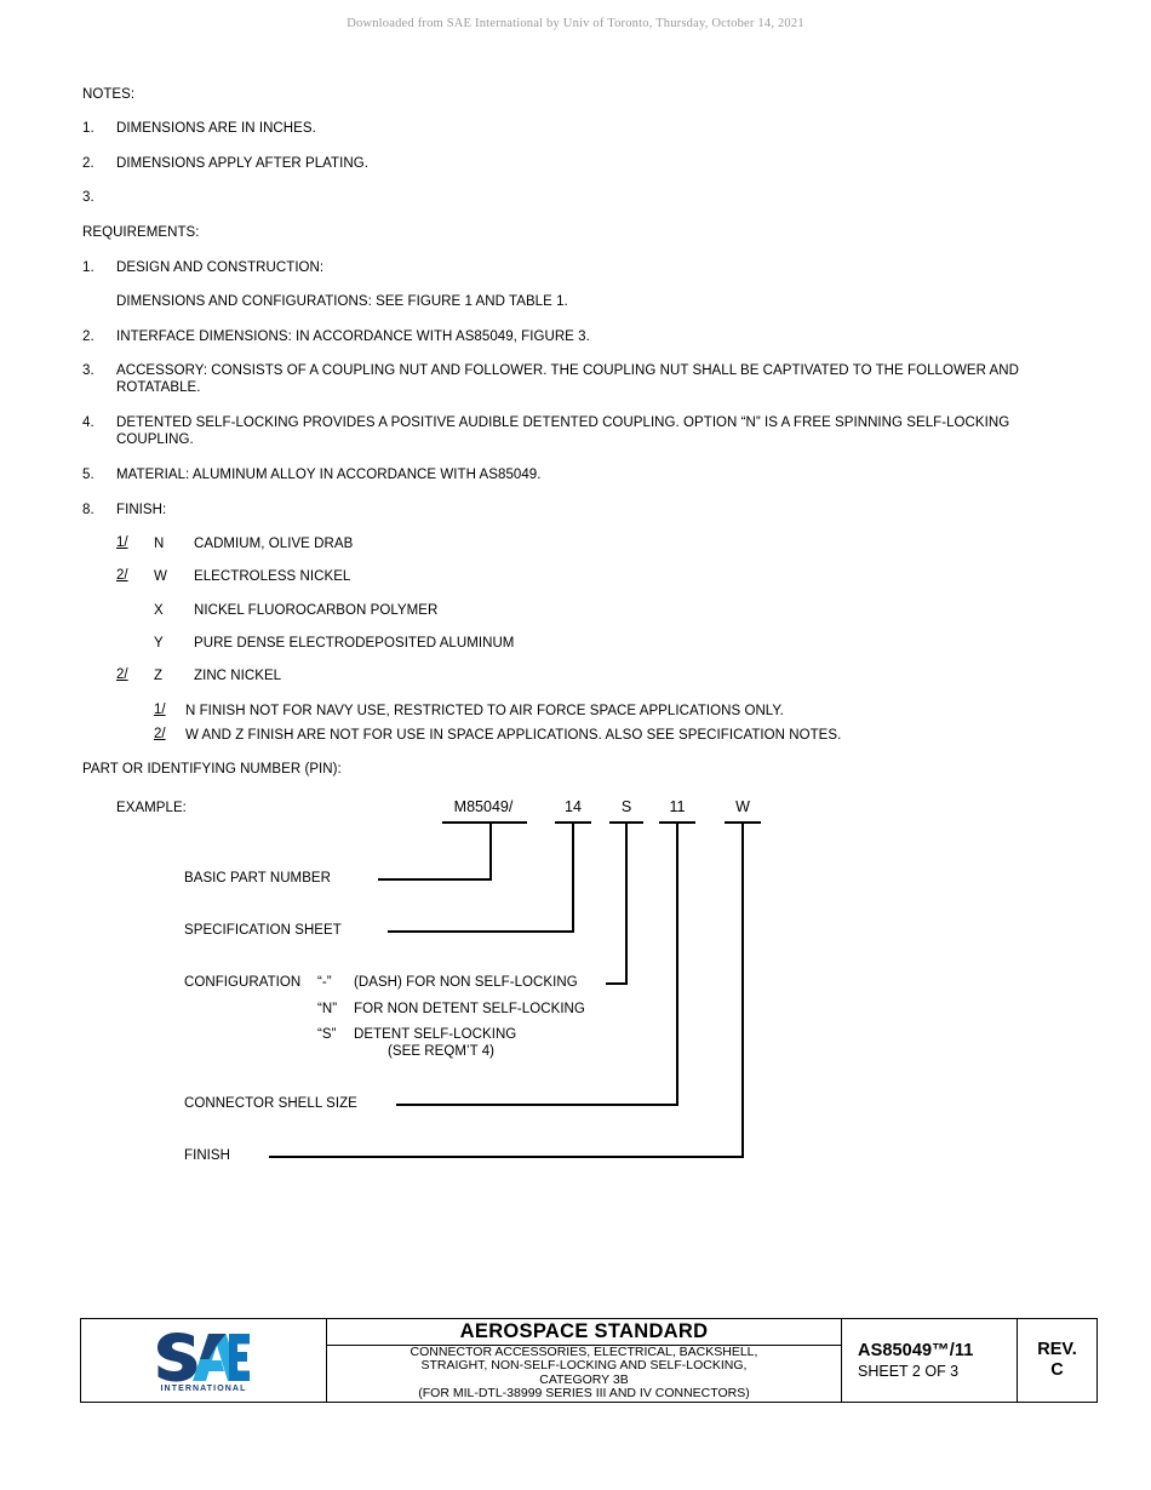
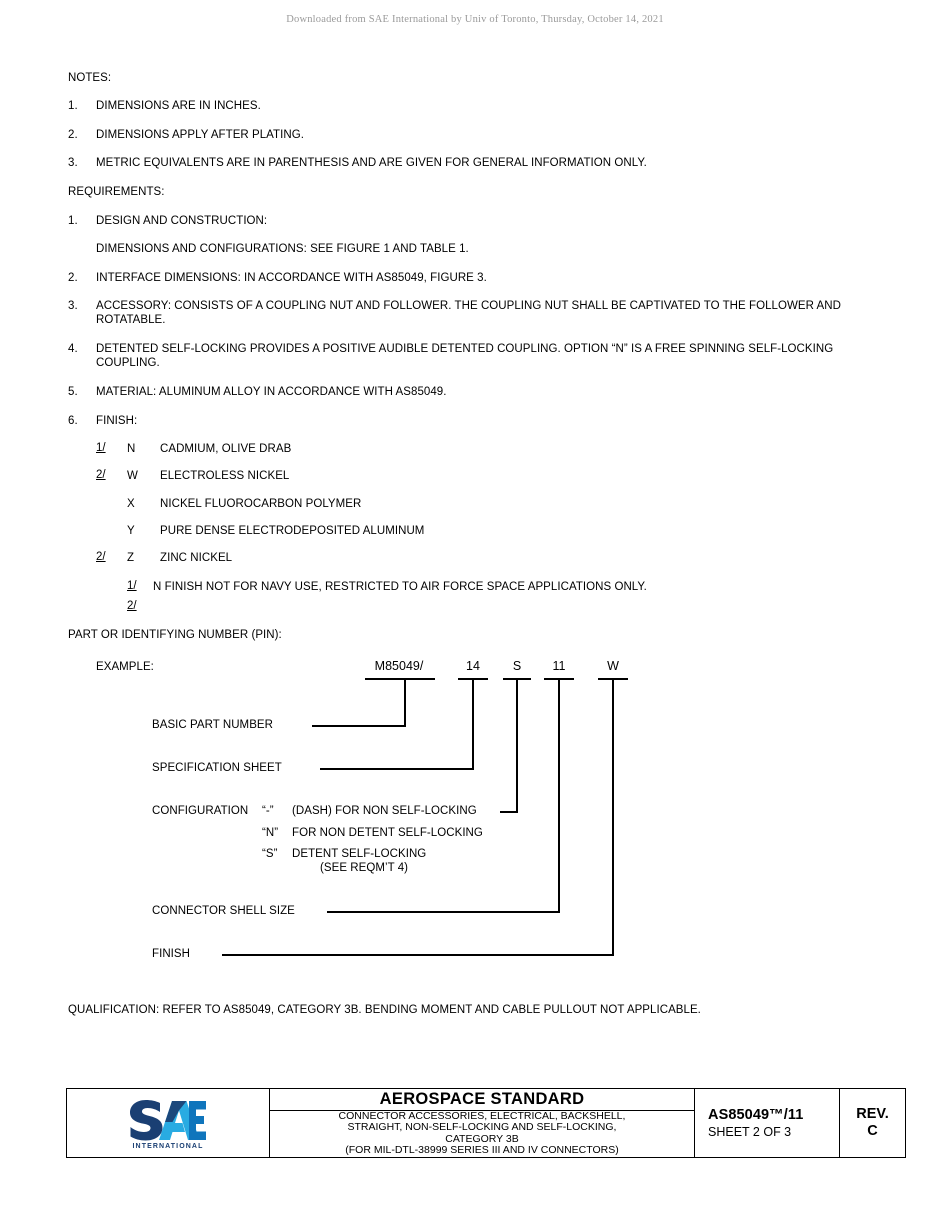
  Downloaded from SAE International by Univ of Toronto, Thursday, October 14, 2021
  NOTES:
  1.
  DIMENSIONS ARE IN INCHES.
  2.
  DIMENSIONS APPLY AFTER PLATING.
  3.
+ METRIC EQUIVALENTS ARE IN PARENTHESIS AND ARE GIVEN FOR GENERAL INFORMATION ONLY.
  REQUIREMENTS:
  1.
  DESIGN AND CONSTRUCTION:
  DIMENSIONS AND CONFIGURATIONS: SEE FIGURE 1 AND TABLE 1.
  2.
  INTERFACE DIMENSIONS: IN ACCORDANCE WITH AS85049, FIGURE 3.
  3.
  ACCESSORY: CONSISTS OF A COUPLING NUT AND FOLLOWER. THE COUPLING NUT SHALL BE CAPTIVATED TO THE FOLLOWER AND ROTATABLE.
  4.
  DETENTED SELF-LOCKING PROVIDES A POSITIVE AUDIBLE DETENTED COUPLING. OPTION “N” IS A FREE SPINNING SELF-LOCKING COUPLING.
  5.
  MATERIAL: ALUMINUM ALLOY IN ACCORDANCE WITH AS85049.
- 8.
+ 6.
  FINISH:
  1/
  N
  CADMIUM, OLIVE DRAB
  2/
  W
  ELECTROLESS NICKEL
  X
  NICKEL FLUOROCARBON POLYMER
  Y
  PURE DENSE ELECTRODEPOSITED ALUMINUM
  2/
  Z
  ZINC NICKEL
  1/
  N FINISH NOT FOR NAVY USE, RESTRICTED TO AIR FORCE SPACE APPLICATIONS ONLY.
  2/
- W AND Z FINISH ARE NOT FOR USE IN SPACE APPLICATIONS. ALSO SEE SPECIFICATION NOTES.
  PART OR IDENTIFYING NUMBER (PIN):
  EXAMPLE:
  M85049/
  14
  S
  11
  W
  BASIC PART NUMBER
  SPECIFICATION SHEET
  CONFIGURATION
  CONNECTOR SHELL SIZE
  FINISH
  “-”
  (DASH) FOR NON SELF-LOCKING
  “N”
  FOR NON DETENT SELF-LOCKING
  “S”
  DETENT SELF-LOCKING
  (SEE REQM’T 4)
+ QUALIFICATION: REFER TO AS85049, CATEGORY 3B. BENDING MOMENT AND CABLE PULLOUT NOT APPLICABLE.
  AEROSPACE STANDARD
  CONNECTOR ACCESSORIES, ELECTRICAL, BACKSHELL,
  STRAIGHT, NON-SELF-LOCKING AND SELF-LOCKING,
  CATEGORY 3B
  (FOR MIL-DTL-38999 SERIES III AND IV CONNECTORS)
  AS85049™/11
  SHEET 2 OF 3
  REV.
  C
